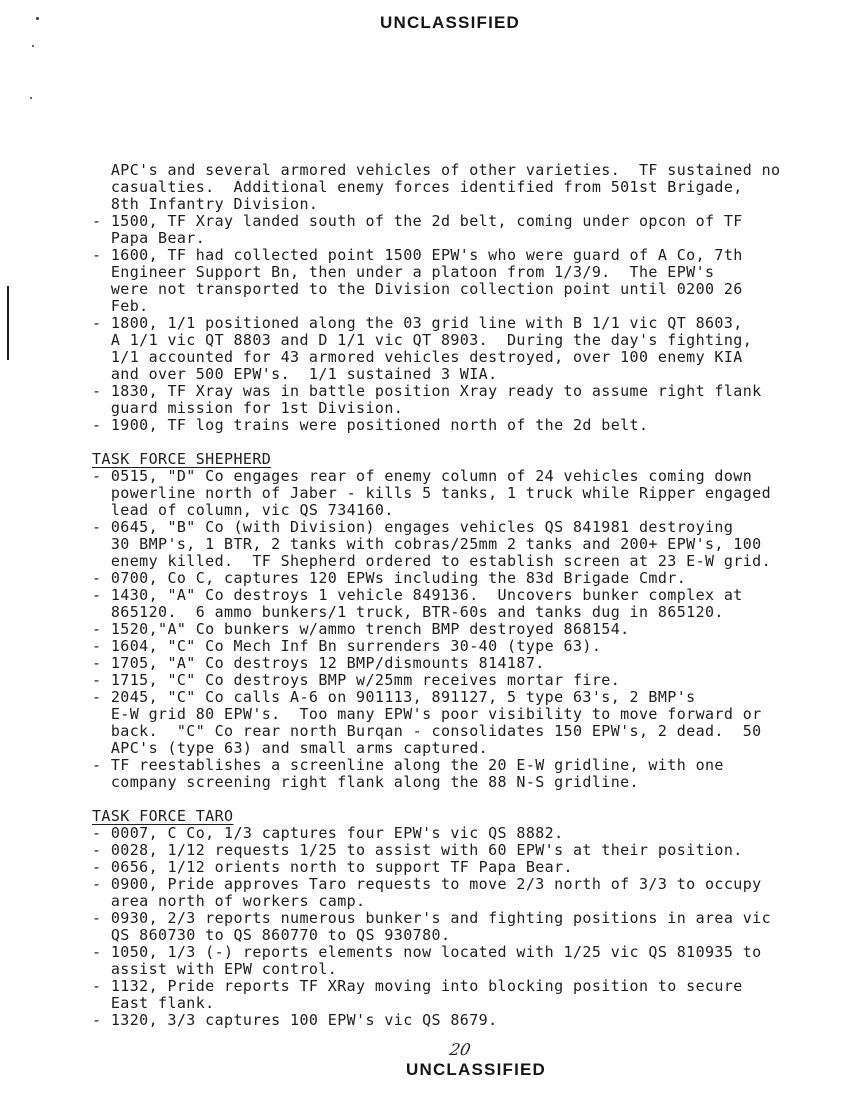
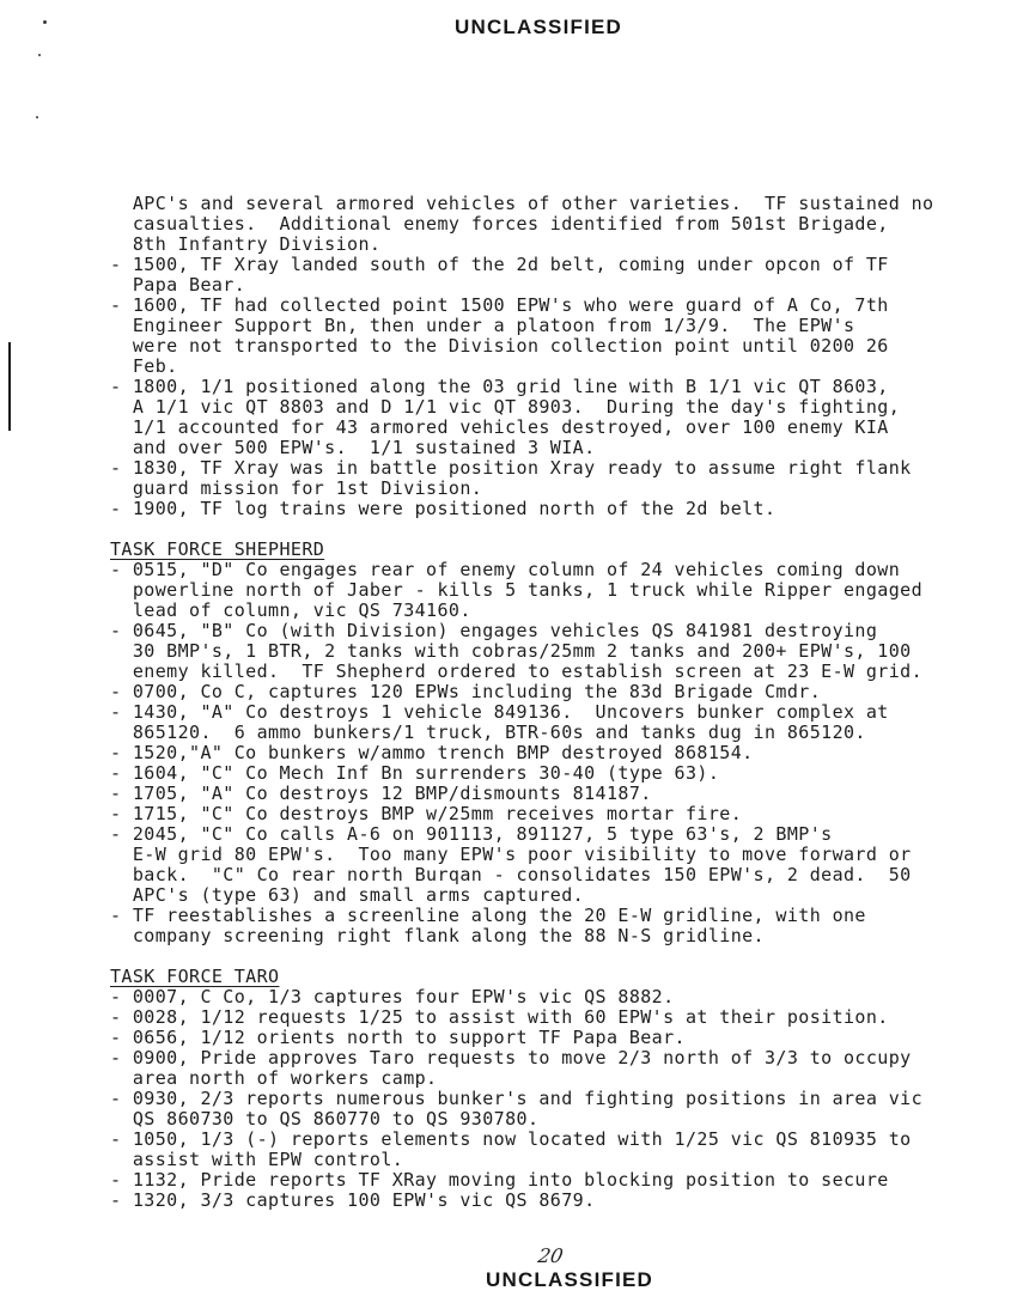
  UNCLASSIFIED
  APC's and several armored vehicles of other varieties. TF sustained no
  casualties. Additional enemy forces identified from 501st Brigade,
  8th Infantry Division.
  - 1500, TF Xray landed south of the 2d belt, coming under opcon of TF
  Papa Bear.
  - 1600, TF had collected point 1500 EPW's who were guard of A Co, 7th
  Engineer Support Bn, then under a platoon from 1/3/9. The EPW's
  were not transported to the Division collection point until 0200 26
  Feb.
  - 1800, 1/1 positioned along the 03 grid line with B 1/1 vic QT 8603,
  A 1/1 vic QT 8803 and D 1/1 vic QT 8903. During the day's fighting,
  1/1 accounted for 43 armored vehicles destroyed, over 100 enemy KIA
  and over 500 EPW's. 1/1 sustained 3 WIA.
  - 1830, TF Xray was in battle position Xray ready to assume right flank
  guard mission for 1st Division.
  - 1900, TF log trains were positioned north of the 2d belt.
  TASK FORCE SHEPHERD
  - 0515, "D" Co engages rear of enemy column of 24 vehicles coming down
  powerline north of Jaber - kills 5 tanks, 1 truck while Ripper engaged
  lead of column, vic QS 734160.
  - 0645, "B" Co (with Division) engages vehicles QS 841981 destroying
  30 BMP's, 1 BTR, 2 tanks with cobras/25mm 2 tanks and 200+ EPW's, 100
  enemy killed. TF Shepherd ordered to establish screen at 23 E-W grid.
  - 0700, Co C, captures 120 EPWs including the 83d Brigade Cmdr.
  - 1430, "A" Co destroys 1 vehicle 849136. Uncovers bunker complex at
  865120. 6 ammo bunkers/1 truck, BTR-60s and tanks dug in 865120.
  - 1520,"A" Co bunkers w/ammo trench BMP destroyed 868154.
  - 1604, "C" Co Mech Inf Bn surrenders 30-40 (type 63).
  - 1705, "A" Co destroys 12 BMP/dismounts 814187.
  - 1715, "C" Co destroys BMP w/25mm receives mortar fire.
  - 2045, "C" Co calls A-6 on 901113, 891127, 5 type 63's, 2 BMP's
  E-W grid 80 EPW's. Too many EPW's poor visibility to move forward or
  back. "C" Co rear north Burqan - consolidates 150 EPW's, 2 dead. 50
  APC's (type 63) and small arms captured.
  - TF reestablishes a screenline along the 20 E-W gridline, with one
  company screening right flank along the 88 N-S gridline.
  TASK FORCE TARO
  - 0007, C Co, 1/3 captures four EPW's vic QS 8882.
  - 0028, 1/12 requests 1/25 to assist with 60 EPW's at their position.
  - 0656, 1/12 orients north to support TF Papa Bear.
  - 0900, Pride approves Taro requests to move 2/3 north of 3/3 to occupy
  area north of workers camp.
  - 0930, 2/3 reports numerous bunker's and fighting positions in area vic
  QS 860730 to QS 860770 to QS 930780.
  - 1050, 1/3 (-) reports elements now located with 1/25 vic QS 810935 to
  assist with EPW control.
  - 1132, Pride reports TF XRay moving into blocking position to secure
- East flank.
  - 1320, 3/3 captures 100 EPW's vic QS 8679.
  UNCLASSIFIED
